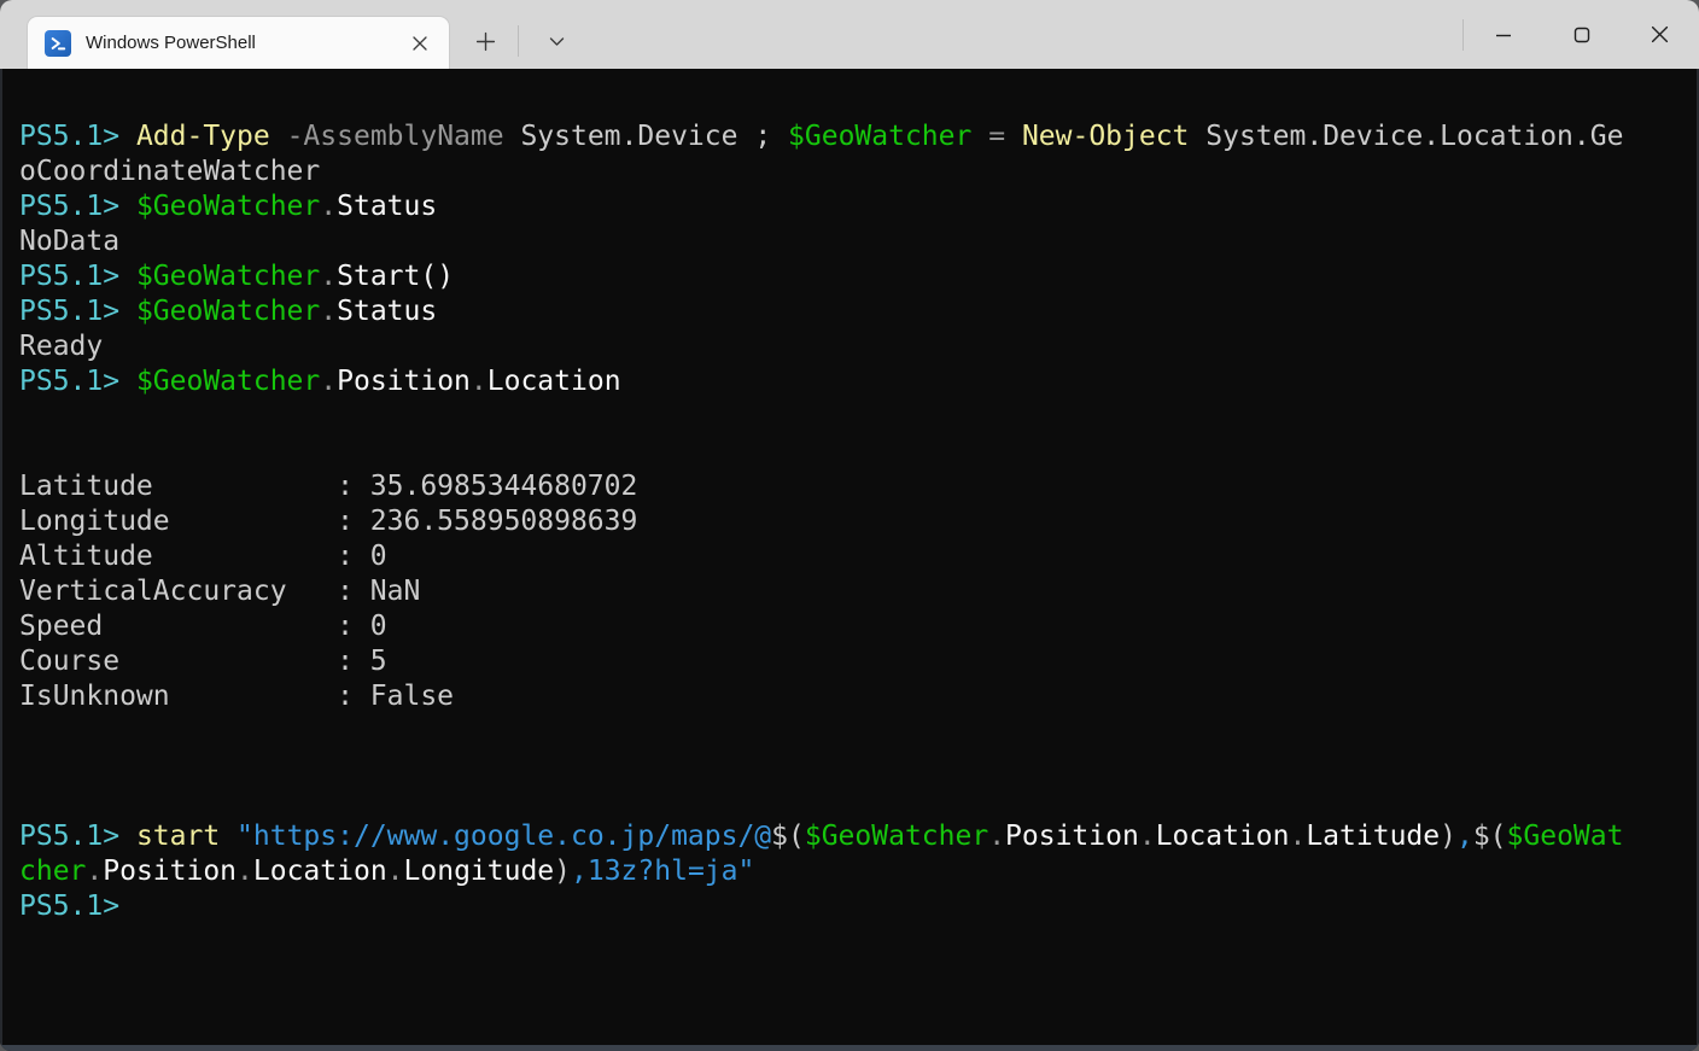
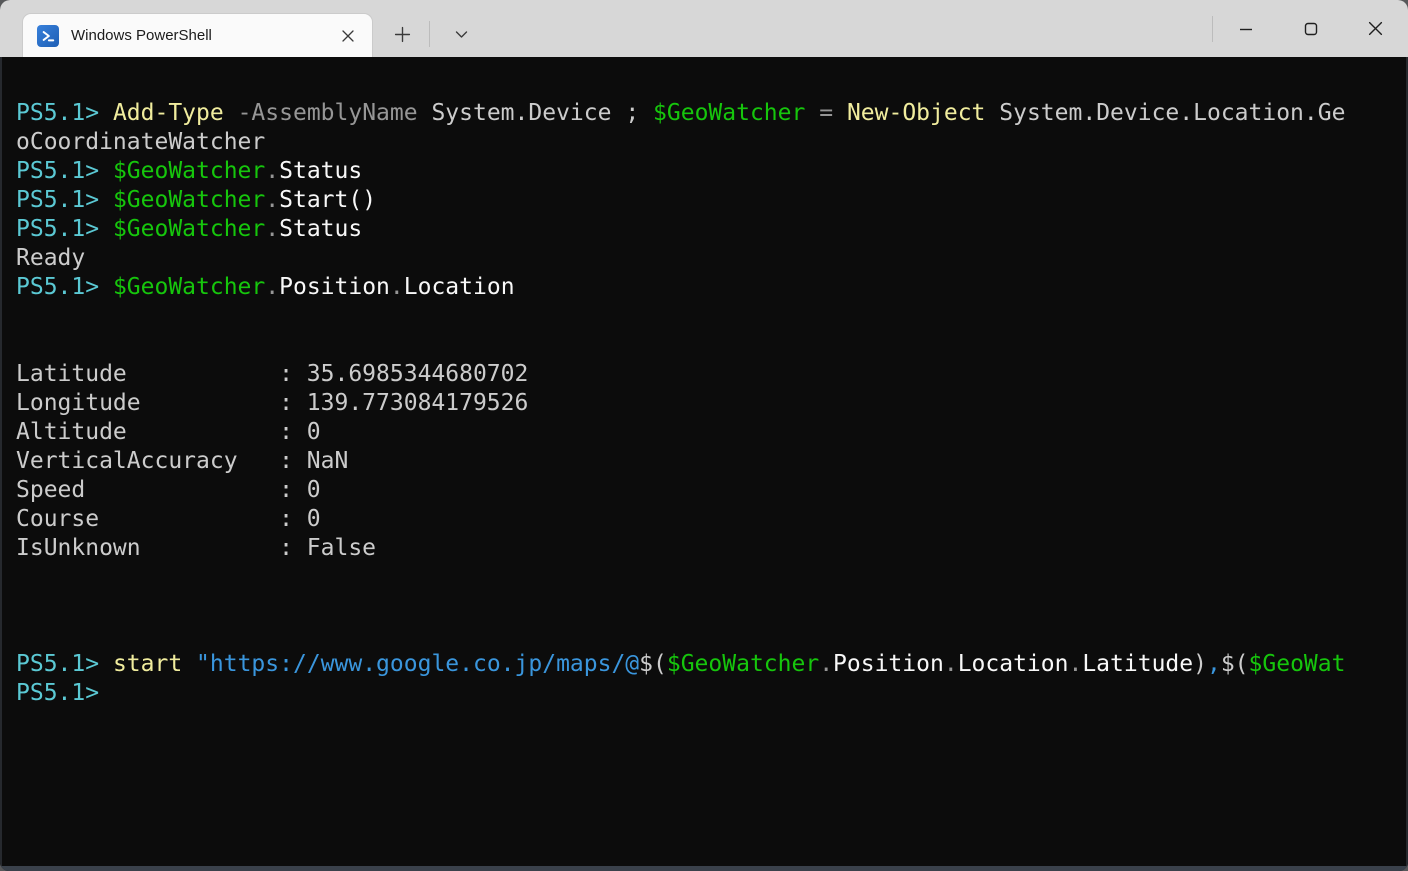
  Windows PowerShell
  PS5.1> Add-Type -AssemblyName System.Device ; $GeoWatcher = New-Object System.Device.Location.Ge
  oCoordinateWatcher
  PS5.1> $GeoWatcher.Status
- NoData
  PS5.1> $GeoWatcher.Start()
  PS5.1> $GeoWatcher.Status
  Ready
  PS5.1> $GeoWatcher.Position.Location
  Latitude : 35.6985344680702
- Longitude : 236.558950898639
+ Longitude : 139.773084179526
  Altitude : 0
  VerticalAccuracy : NaN
  Speed : 0
- Course : 5
+ Course : 0
  IsUnknown : False
  PS5.1> start "https://www.google.co.jp/maps/@$($GeoWatcher.Position.Location.Latitude),$($GeoWat
- cher.Position.Location.Longitude),13z?hl=ja"
  PS5.1>
